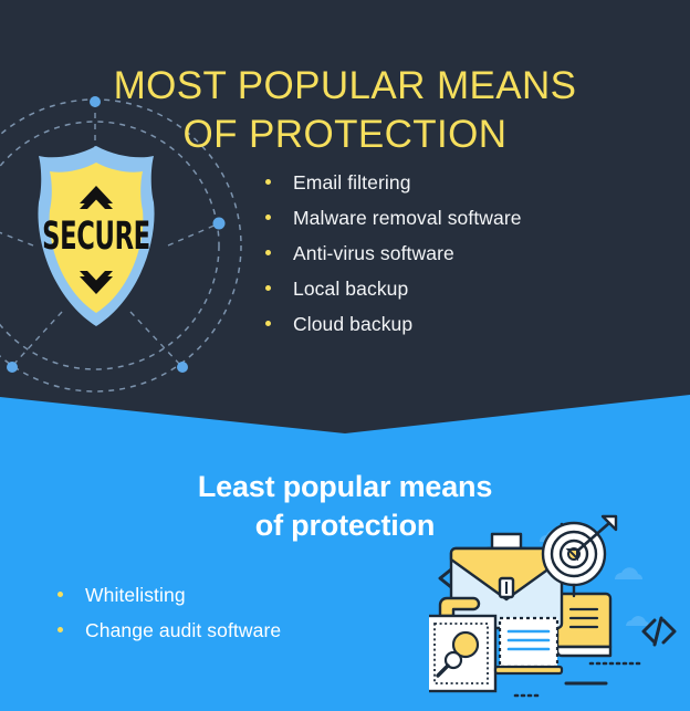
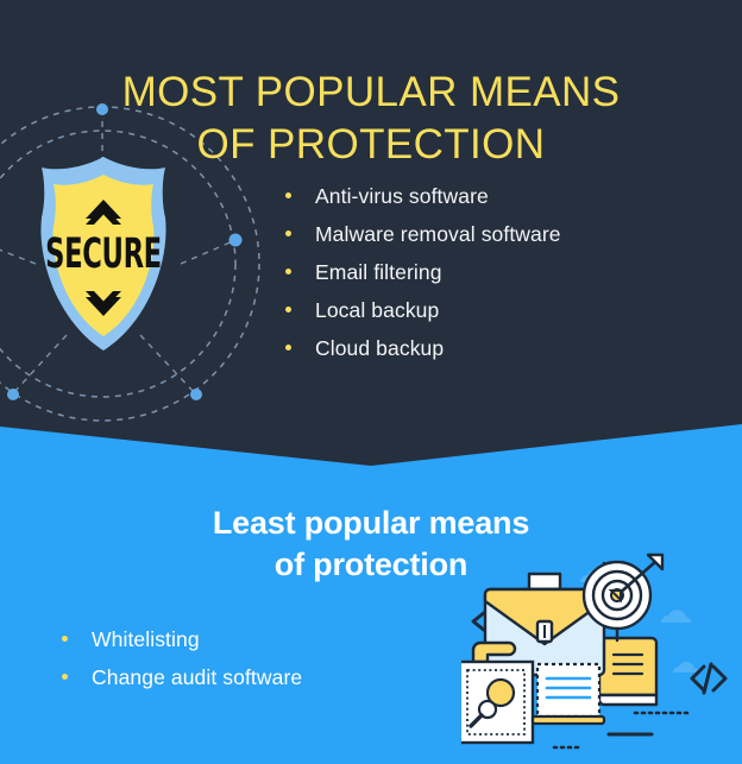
  Least popular means
  of protection
  Whitelisting
  Change audit software
  MOST POPULAR MEANS
  OF PROTECTION
  SECURE
- Email filtering
+ Anti-virus software
  Malware removal software
- Anti-virus software
+ Email filtering
  Local backup
  Cloud backup
